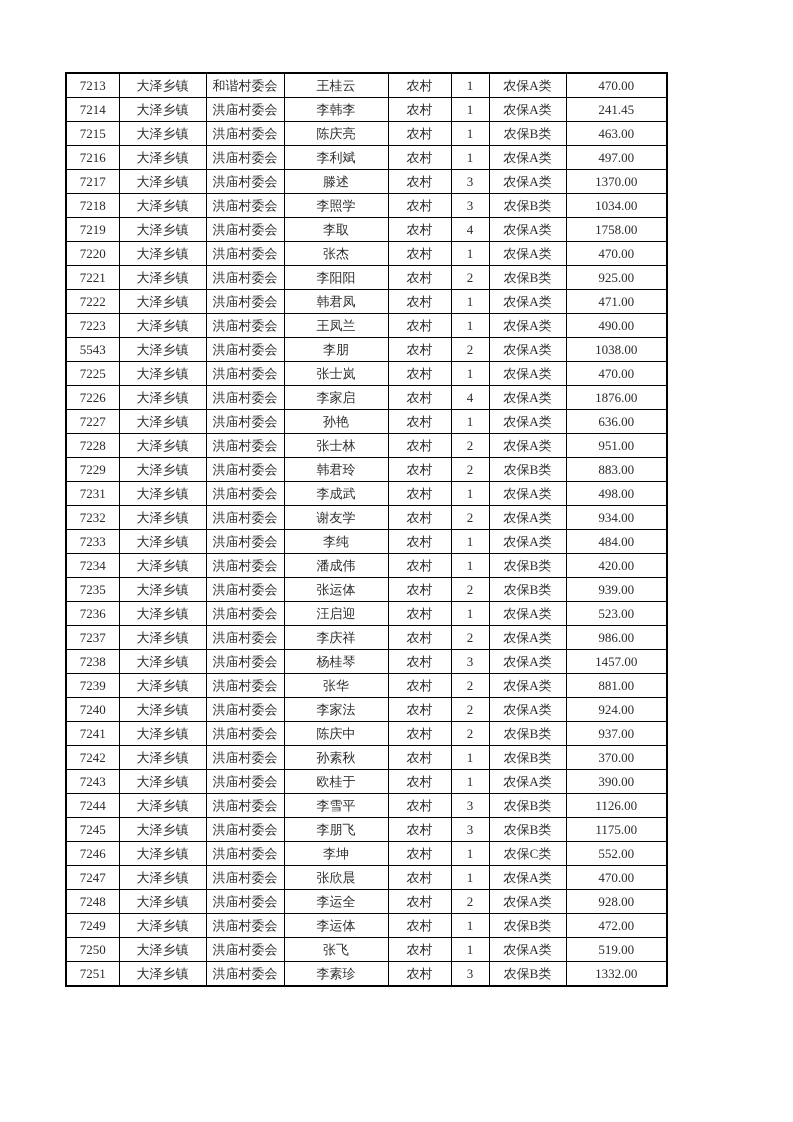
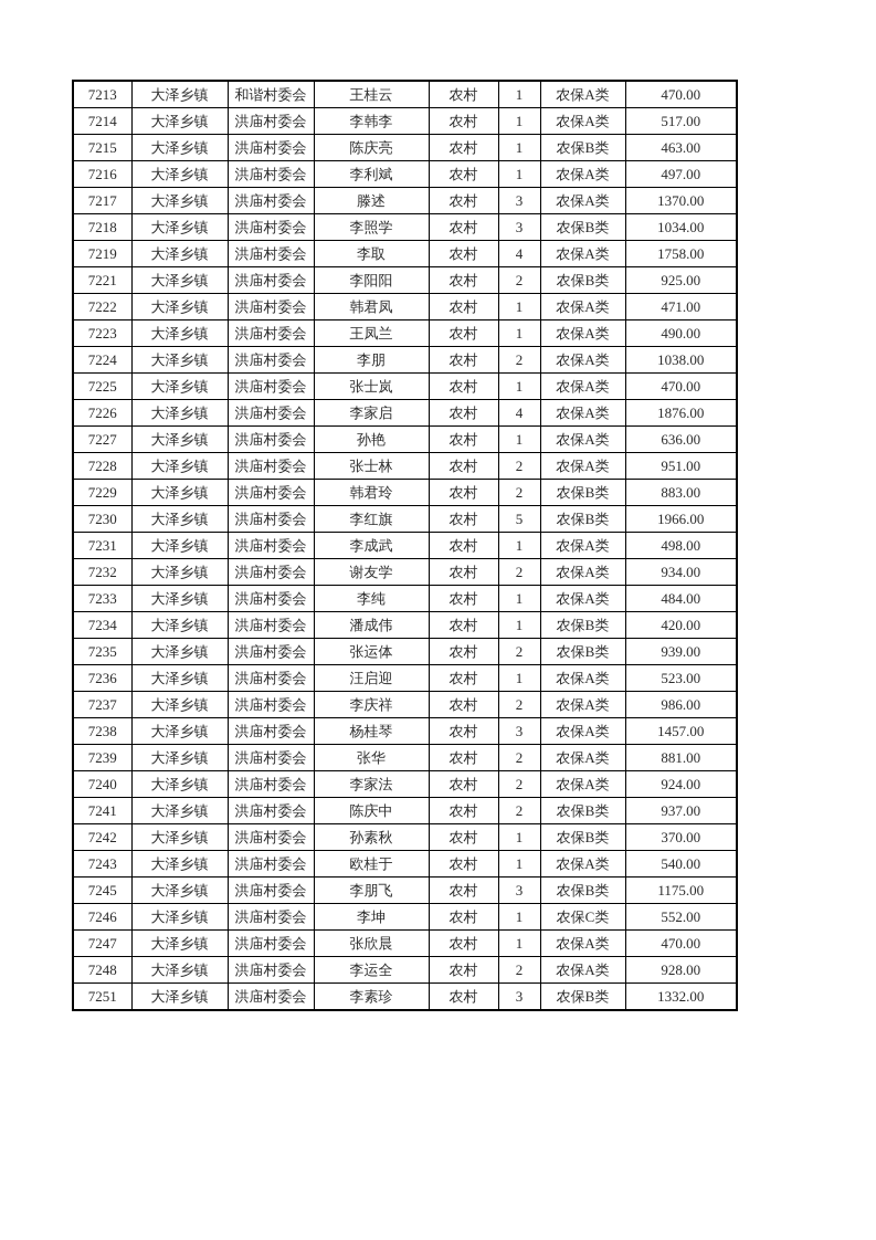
  7213	大泽乡镇	和谐村委会	王桂云	农村	1	农保A类	470.00
- 7214	大泽乡镇	洪庙村委会	李韩李	农村	1	农保A类	241.45
+ 7214	大泽乡镇	洪庙村委会	李韩李	农村	1	农保A类	517.00
  7215	大泽乡镇	洪庙村委会	陈庆亮	农村	1	农保B类	463.00
  7216	大泽乡镇	洪庙村委会	李利斌	农村	1	农保A类	497.00
  7217	大泽乡镇	洪庙村委会	滕述	农村	3	农保A类	1370.00
  7218	大泽乡镇	洪庙村委会	李照学	农村	3	农保B类	1034.00
  7219	大泽乡镇	洪庙村委会	李取	农村	4	农保A类	1758.00
- 7220	大泽乡镇	洪庙村委会	张杰	农村	1	农保A类	470.00
  7221	大泽乡镇	洪庙村委会	李阳阳	农村	2	农保B类	925.00
  7222	大泽乡镇	洪庙村委会	韩君凤	农村	1	农保A类	471.00
  7223	大泽乡镇	洪庙村委会	王凤兰	农村	1	农保A类	490.00
- 5543	大泽乡镇	洪庙村委会	李朋	农村	2	农保A类	1038.00
+ 7224	大泽乡镇	洪庙村委会	李朋	农村	2	农保A类	1038.00
  7225	大泽乡镇	洪庙村委会	张士岚	农村	1	农保A类	470.00
  7226	大泽乡镇	洪庙村委会	李家启	农村	4	农保A类	1876.00
  7227	大泽乡镇	洪庙村委会	孙艳	农村	1	农保A类	636.00
  7228	大泽乡镇	洪庙村委会	张士林	农村	2	农保A类	951.00
  7229	大泽乡镇	洪庙村委会	韩君玲	农村	2	农保B类	883.00
+ 7230	大泽乡镇	洪庙村委会	李红旗	农村	5	农保B类	1966.00
  7231	大泽乡镇	洪庙村委会	李成武	农村	1	农保A类	498.00
  7232	大泽乡镇	洪庙村委会	谢友学	农村	2	农保A类	934.00
  7233	大泽乡镇	洪庙村委会	李纯	农村	1	农保A类	484.00
  7234	大泽乡镇	洪庙村委会	潘成伟	农村	1	农保B类	420.00
  7235	大泽乡镇	洪庙村委会	张运体	农村	2	农保B类	939.00
  7236	大泽乡镇	洪庙村委会	汪启迎	农村	1	农保A类	523.00
  7237	大泽乡镇	洪庙村委会	李庆祥	农村	2	农保A类	986.00
  7238	大泽乡镇	洪庙村委会	杨桂琴	农村	3	农保A类	1457.00
  7239	大泽乡镇	洪庙村委会	张华	农村	2	农保A类	881.00
  7240	大泽乡镇	洪庙村委会	李家法	农村	2	农保A类	924.00
  7241	大泽乡镇	洪庙村委会	陈庆中	农村	2	农保B类	937.00
  7242	大泽乡镇	洪庙村委会	孙素秋	农村	1	农保B类	370.00
- 7243	大泽乡镇	洪庙村委会	欧桂于	农村	1	农保A类	390.00
+ 7243	大泽乡镇	洪庙村委会	欧桂于	农村	1	农保A类	540.00
- 7244	大泽乡镇	洪庙村委会	李雪平	农村	3	农保B类	1126.00
  7245	大泽乡镇	洪庙村委会	李朋飞	农村	3	农保B类	1175.00
  7246	大泽乡镇	洪庙村委会	李坤	农村	1	农保C类	552.00
  7247	大泽乡镇	洪庙村委会	张欣晨	农村	1	农保A类	470.00
  7248	大泽乡镇	洪庙村委会	李运全	农村	2	农保A类	928.00
- 7249	大泽乡镇	洪庙村委会	李运体	农村	1	农保B类	472.00
- 7250	大泽乡镇	洪庙村委会	张飞	农村	1	农保A类	519.00
  7251	大泽乡镇	洪庙村委会	李素珍	农村	3	农保B类	1332.00
